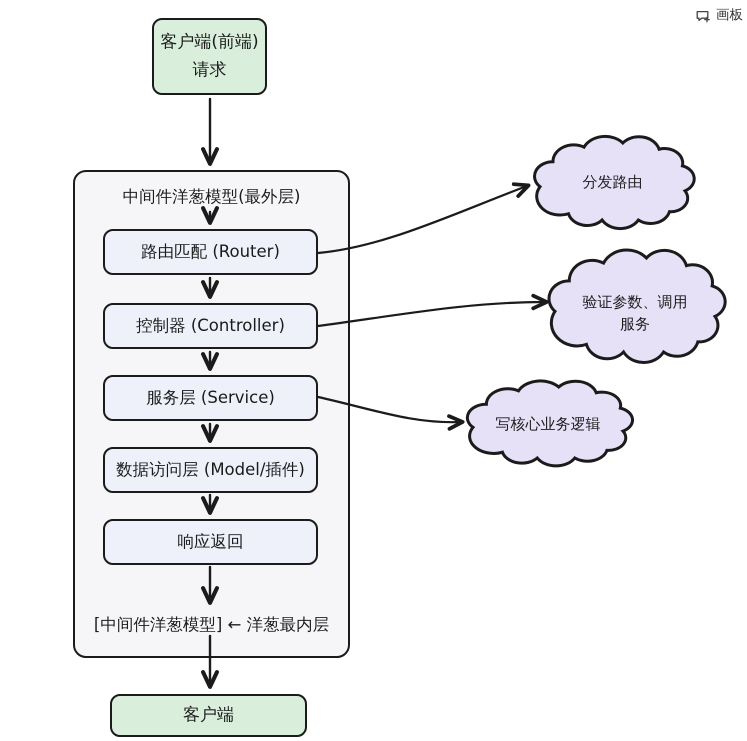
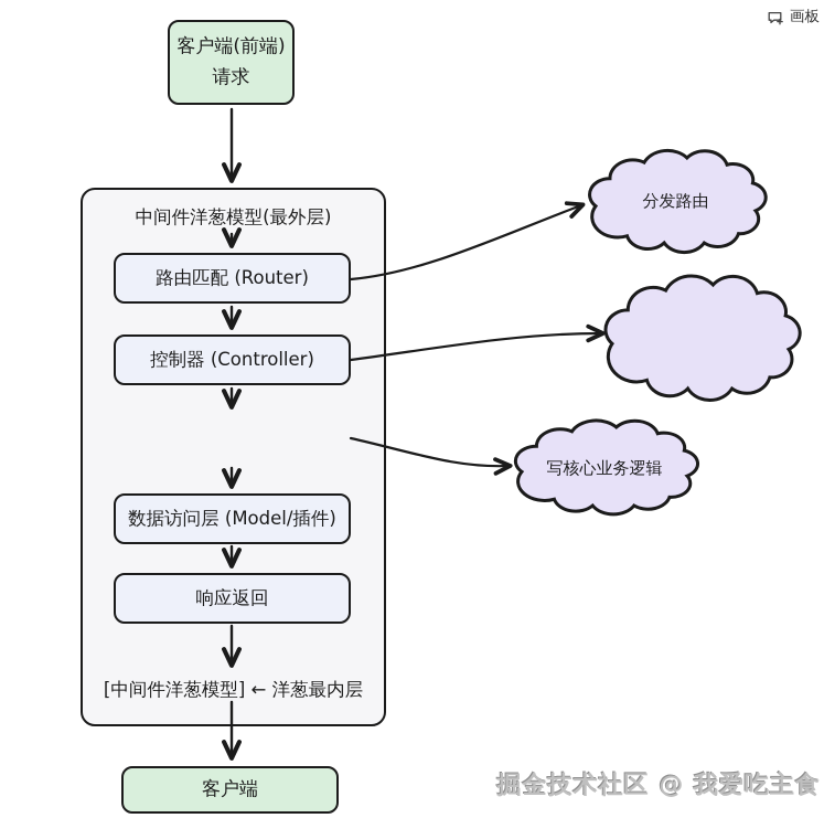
  画板
  客户端(前端)
  请求
  中间件洋葱模型(最外层)
  路由匹配 (Router)
  控制器 (Controller)
- 服务层 (Service)
  数据访问层 (Model/插件)
  响应返回
  [中间件洋葱模型] ← 洋葱最内层
  客户端
  分发路由
- 验证参数、调用
- 服务
  写核心业务逻辑
+ 掘金技术社区 @ 我爱吃主食
